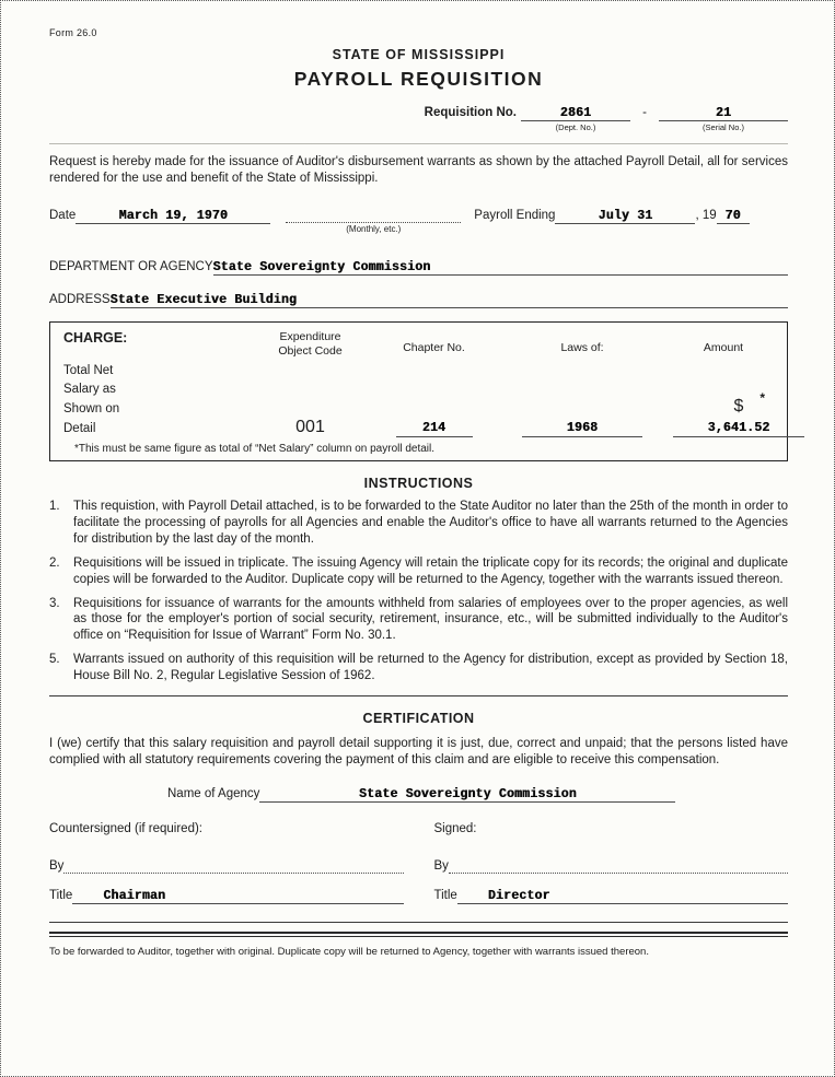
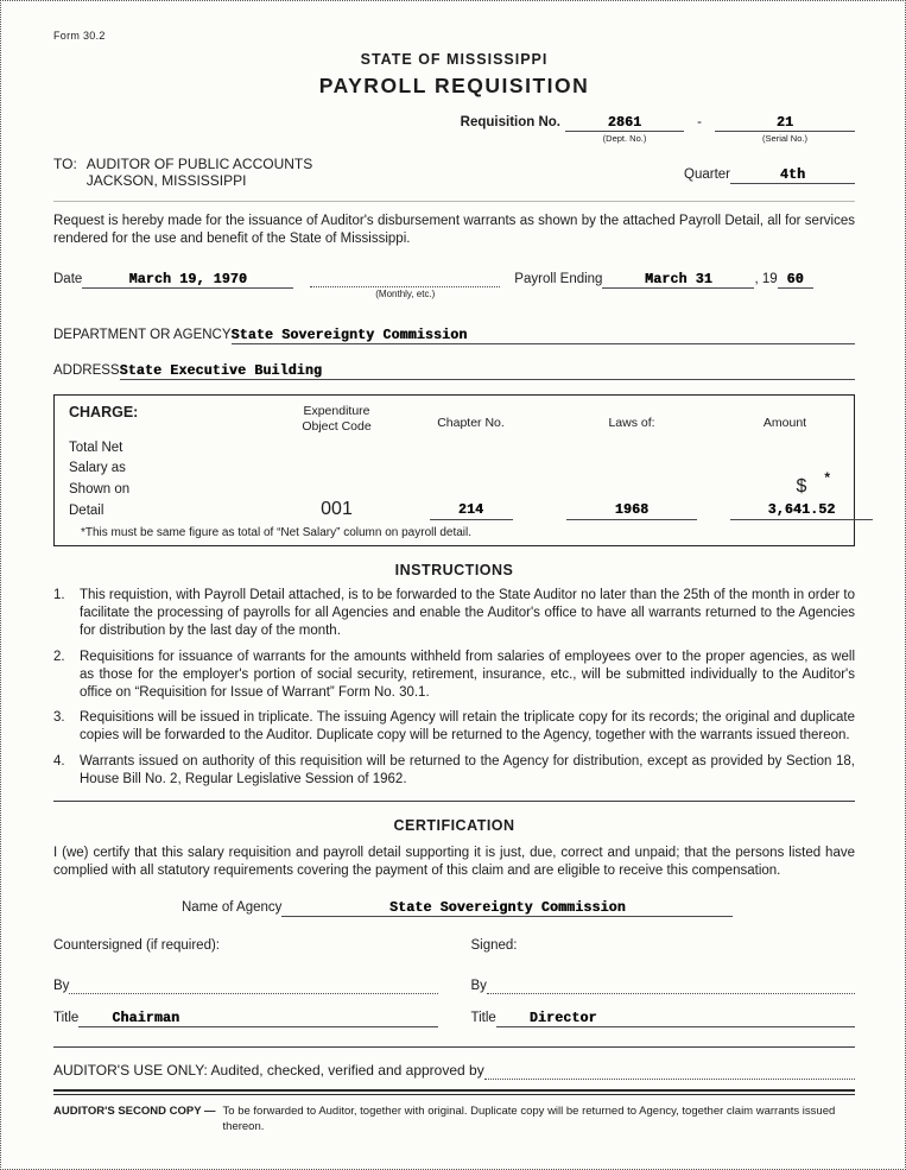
- Form 26.0
+ Form 30.2
  STATE OF MISSISSIPPI
  PAYROLL REQUISITION
  Requisition No.
  2861
  -
  21
  (Dept. No.)
  (Serial No.)
+ TO:
+ AUDITOR OF PUBLIC ACCOUNTS
+ JACKSON, MISSISSIPPI
+ Quarter 4th
  Request is hereby made for the issuance of Auditor's disbursement warrants as shown by the attached Payroll Detail, all for services rendered for the use and benefit of the State of Mississippi.
  Date
  March 19, 1970
  (Monthly, etc.)
  Payroll Ending
- July 31
+ March 31
  , 19
- 70
+ 60
  DEPARTMENT OR AGENCY
  State Sovereignty Commission
  ADDRESS
  State Executive Building
  CHARGE:
  Expenditure
  Object Code
  Chapter No.
  Laws of:
  Amount
  Total Net
  Salary as
  Shown on
  Detail
  001
  214
  1968
  $3,641.52
  *
  *This must be same figure as total of “Net Salary” column on payroll detail.
  INSTRUCTIONS
  1.
  This requistion, with Payroll Detail attached, is to be forwarded to the State Auditor no later than the 25th of the month in order to facilitate the processing of payrolls for all Agencies and enable the Auditor's office to have all warrants returned to the Agencies for distribution by the last day of the month.
  2.
- Requisitions will be issued in triplicate. The issuing Agency will retain the triplicate copy for its records; the original and duplicate copies will be forwarded to the Auditor. Duplicate copy will be returned to the Agency, together with the warrants issued thereon.
+ Requisitions for issuance of warrants for the amounts withheld from salaries of employees over to the proper agencies, as well as those for the employer's portion of social security, retirement, insurance, etc., will be submitted individually to the Auditor's office on “Requisition for Issue of Warrant” Form No. 30.1.
  3.
- Requisitions for issuance of warrants for the amounts withheld from salaries of employees over to the proper agencies, as well as those for the employer's portion of social security, retirement, insurance, etc., will be submitted individually to the Auditor's office on “Requisition for Issue of Warrant” Form No. 30.1.
+ Requisitions will be issued in triplicate. The issuing Agency will retain the triplicate copy for its records; the original and duplicate copies will be forwarded to the Auditor. Duplicate copy will be returned to the Agency, together with the warrants issued thereon.
- 5.
+ 4.
  Warrants issued on authority of this requisition will be returned to the Agency for distribution, except as provided by Section 18, House Bill No. 2, Regular Legislative Session of 1962.
  CERTIFICATION
  I (we) certify that this salary requisition and payroll detail supporting it is just, due, correct and unpaid; that the persons listed have complied with all statutory requirements covering the payment of this claim and are eligible to receive this compensation.
  Name of Agency
  State Sovereignty Commission
  Countersigned (if required):
  By
  Title
  Chairman
  Signed:
  By
  Title
  Director
+ AUDITOR'S USE ONLY: Audited, checked, verified and approved by
+ AUDITOR'S SECOND COPY —
- To be forwarded to Auditor, together with original. Duplicate copy will be returned to Agency, together with warrants issued thereon.
+ To be forwarded to Auditor, together with original. Duplicate copy will be returned to Agency, together claim warrants issued thereon.
